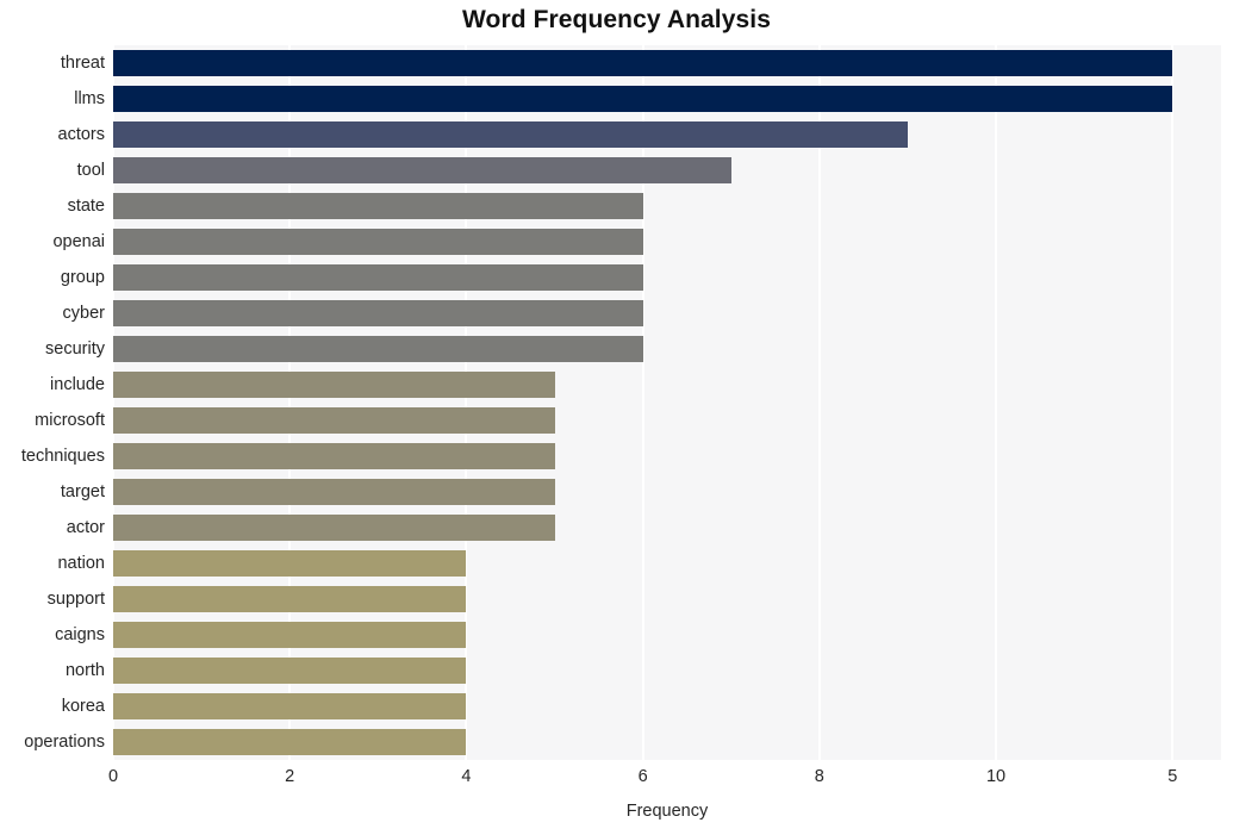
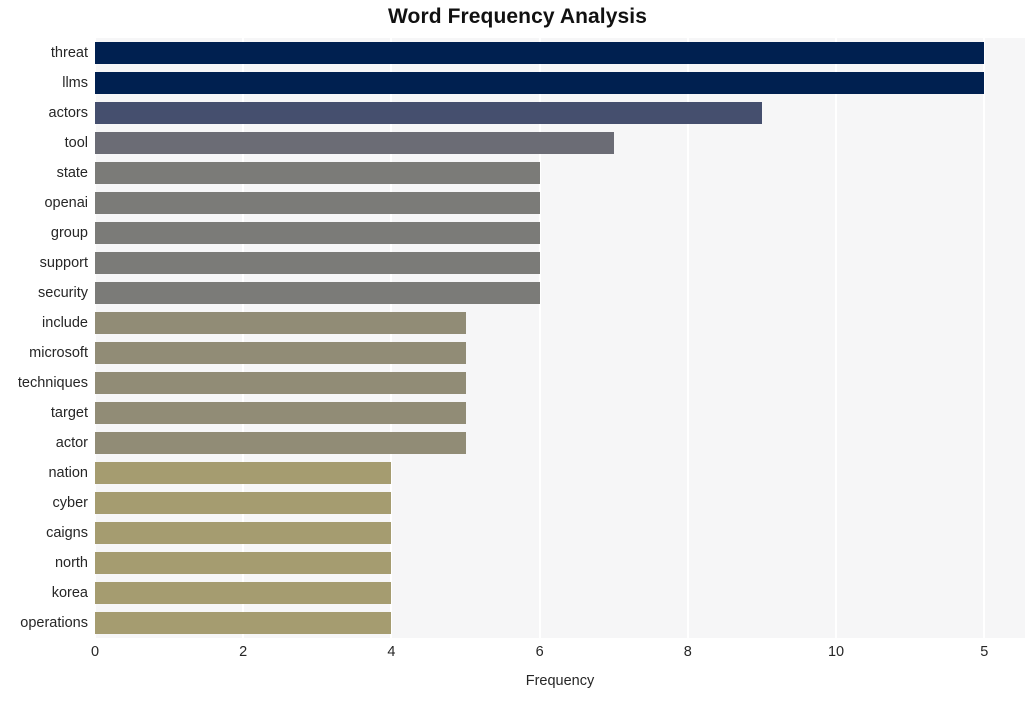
  Word Frequency Analysis
  threat
  llms
  actors
  tool
  state
  openai
  group
- cyber
+ support
  security
  include
  microsoft
  techniques
  target
  actor
  nation
- support
+ cyber
  caigns
  north
  korea
  operations
  0
  2
  4
  6
  8
  10
  5
  Frequency
